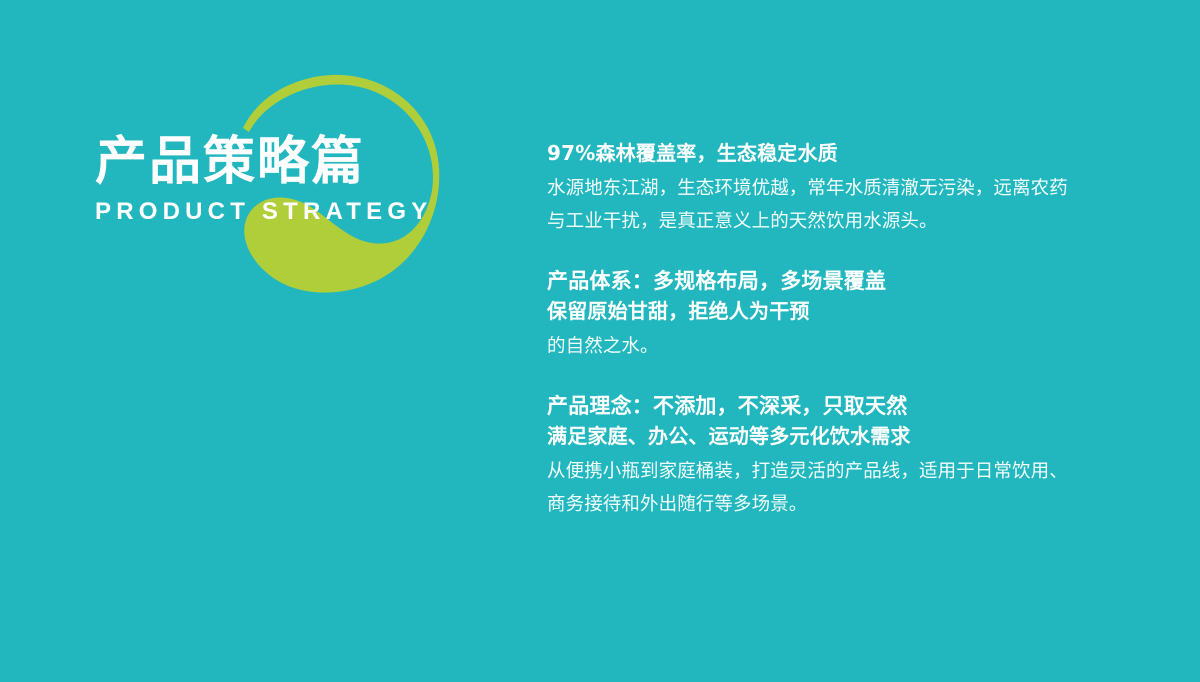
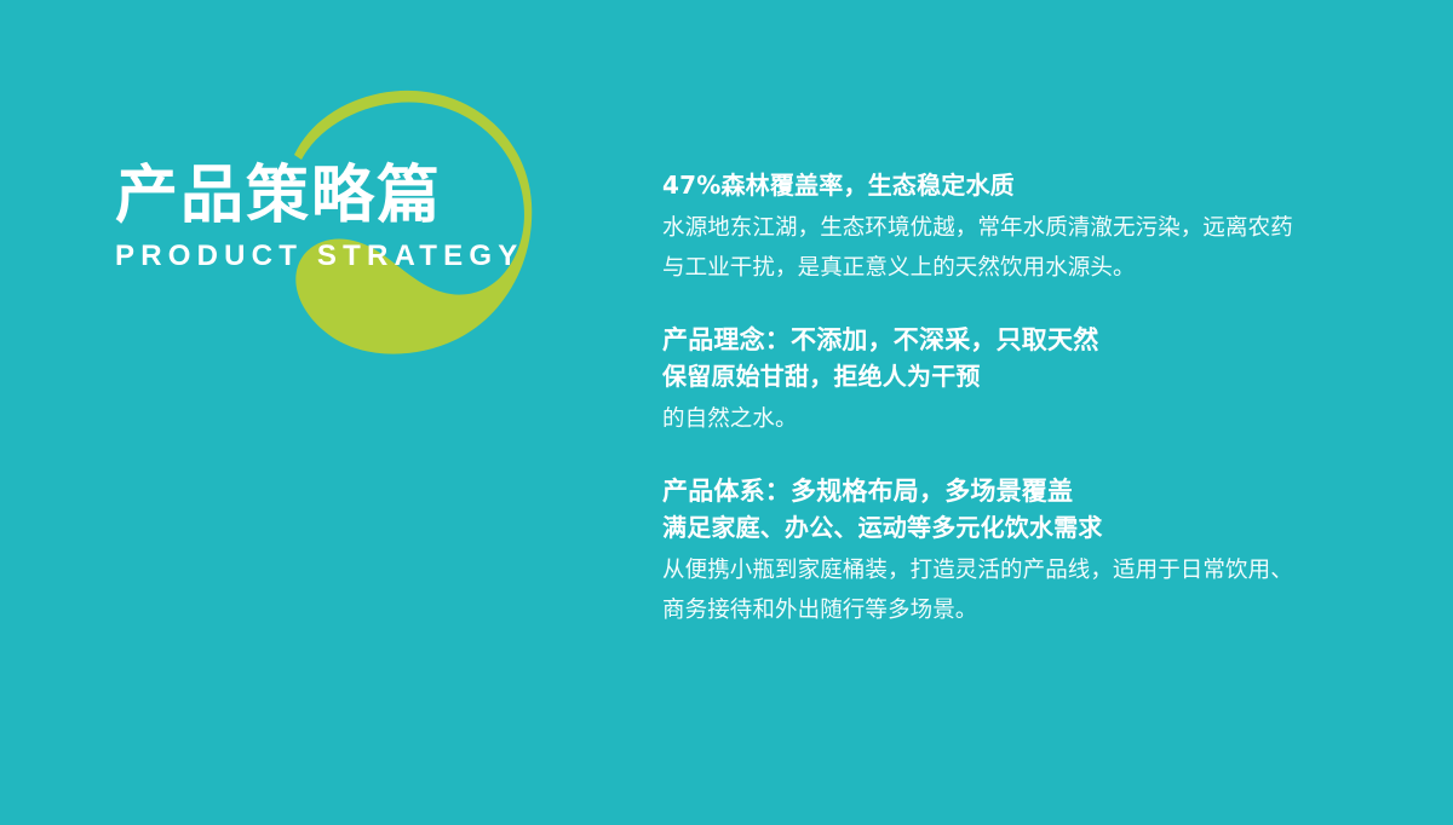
  产品策略篇
  PRODUCT STRATEGY
- 97%森林覆盖率，生态稳定水质
+ 47%森林覆盖率，生态稳定水质
  水源地东江湖，生态环境优越，常年水质清澈无污染，远离农药
  与工业干扰，是真正意义上的天然饮用水源头。
- 产品体系：多规格布局，多场景覆盖
+ 产品理念：不添加，不深采，只取天然
  保留原始甘甜，拒绝人为干预
  的自然之水。
- 产品理念：不添加，不深采，只取天然
+ 产品体系：多规格布局，多场景覆盖
  满足家庭、办公、运动等多元化饮水需求
  从便携小瓶到家庭桶装，打造灵活的产品线，适用于日常饮用、
  商务接待和外出随行等多场景。
